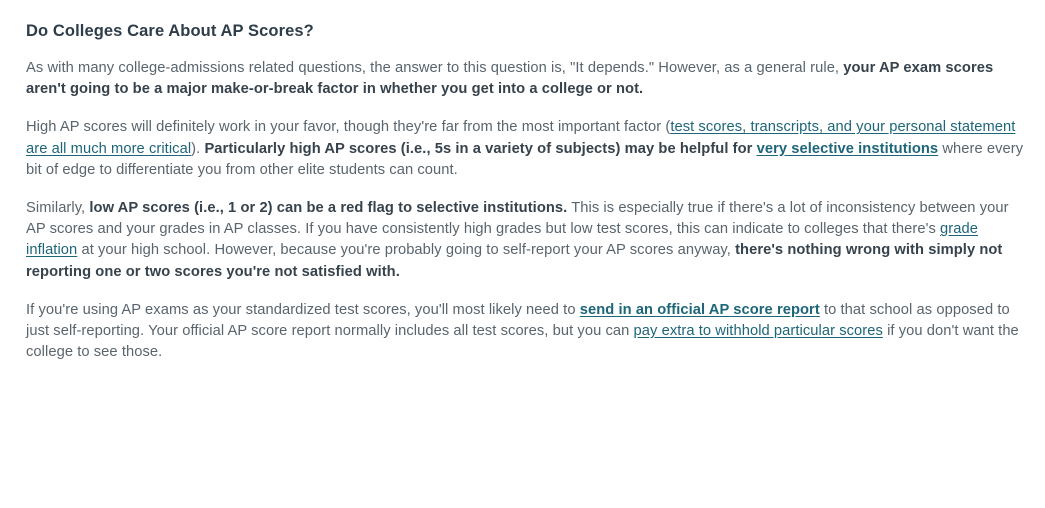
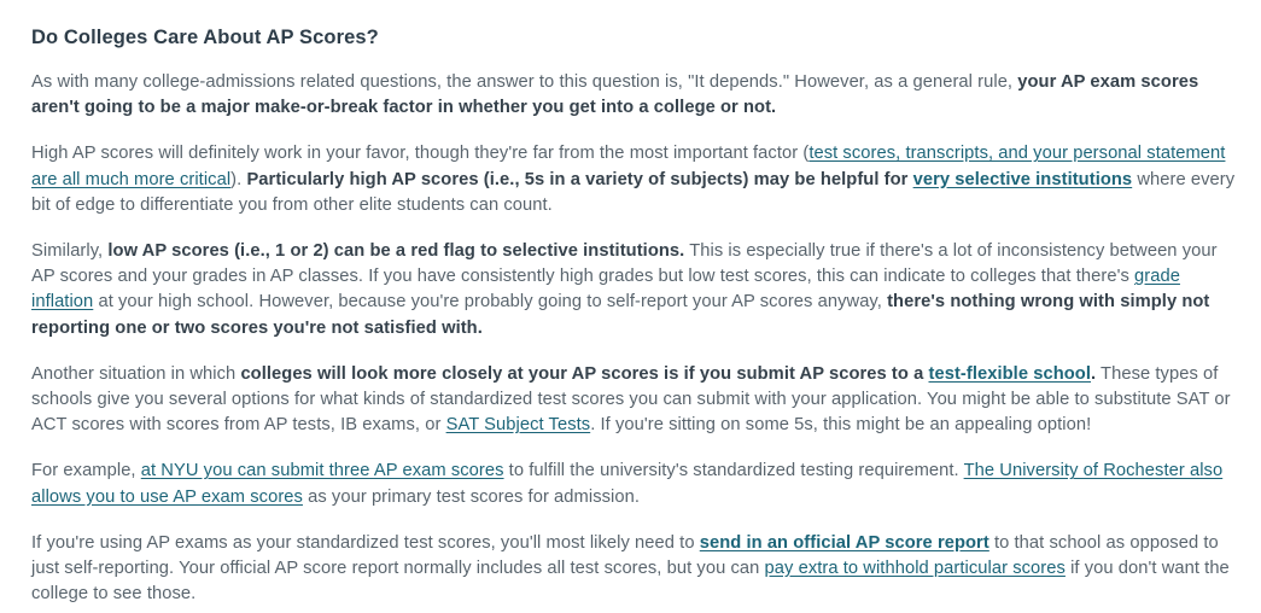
  Do Colleges Care About AP Scores?
  As with many college-admissions related questions, the answer to this question is, "It depends." However, as a general rule, your AP exam scores aren't going to be a major make-or-break factor in whether you get into a college or not.
  High AP scores will definitely work in your favor, though they're far from the most important factor (test scores, transcripts, and your personal statement are all much more critical). Particularly high AP scores (i.e., 5s in a variety of subjects) may be helpful for very selective institutions where every bit of edge to differentiate you from other elite students can count.
  Similarly, low AP scores (i.e., 1 or 2) can be a red flag to selective institutions. This is especially true if there's a lot of inconsistency between your AP scores and your grades in AP classes. If you have consistently high grades but low test scores, this can indicate to colleges that there's grade inflation at your high school. However, because you're probably going to self-report your AP scores anyway, there's nothing wrong with simply not reporting one or two scores you're not satisfied with.
+ Another situation in which colleges will look more closely at your AP scores is if you submit AP scores to a test-flexible school. These types of schools give you several options for what kinds of standardized test scores you can submit with your application. You might be able to substitute SAT or ACT scores with scores from AP tests, IB exams, or SAT Subject Tests. If you're sitting on some 5s, this might be an appealing option!
+ For example, at NYU you can submit three AP exam scores to fulfill the university's standardized testing requirement. The University of Rochester also allows you to use AP exam scores as your primary test scores for admission.
  If you're using AP exams as your standardized test scores, you'll most likely need to send in an official AP score report to that school as opposed to just self-reporting. Your official AP score report normally includes all test scores, but you can pay extra to withhold particular scores if you don't want the college to see those.
